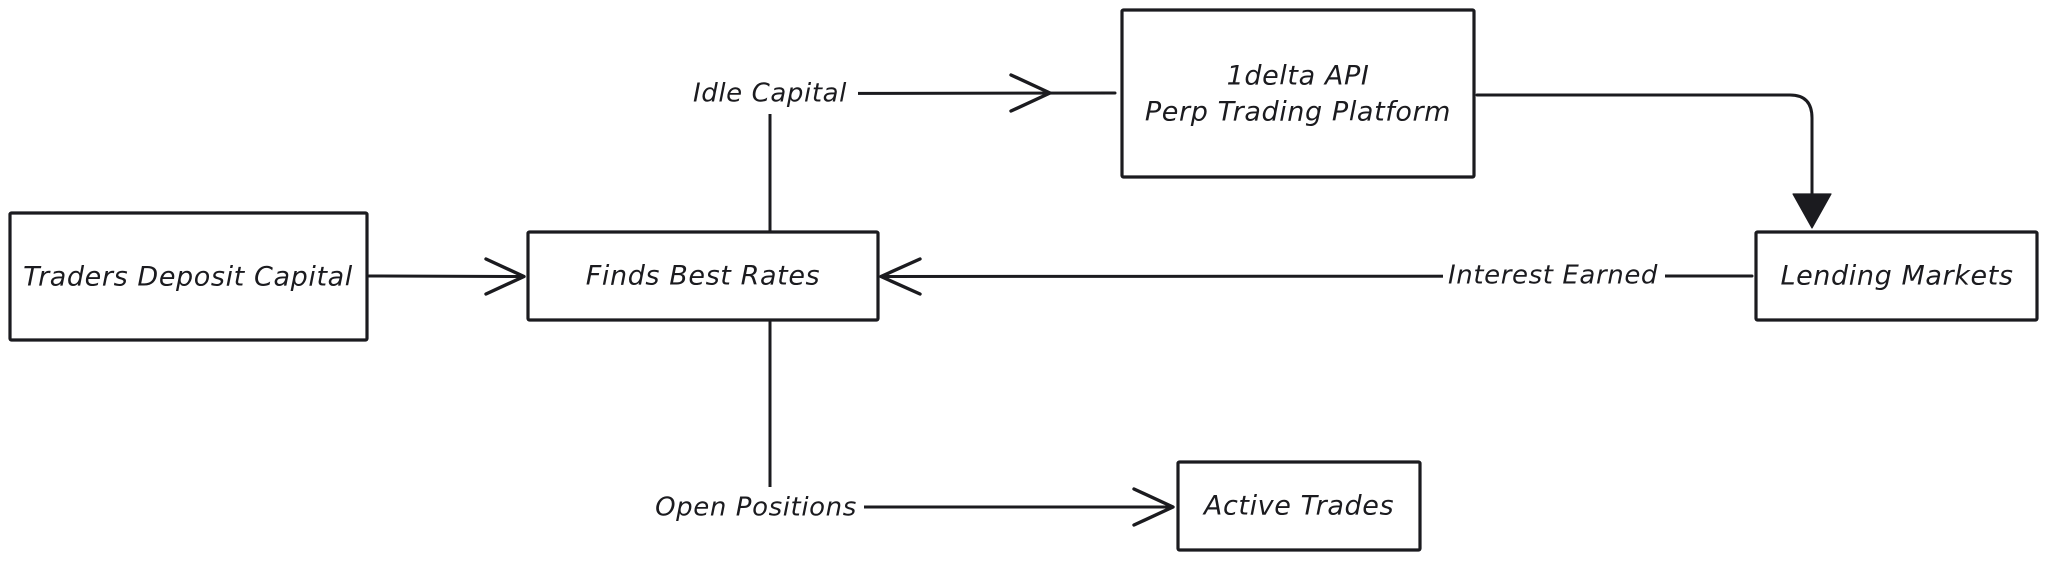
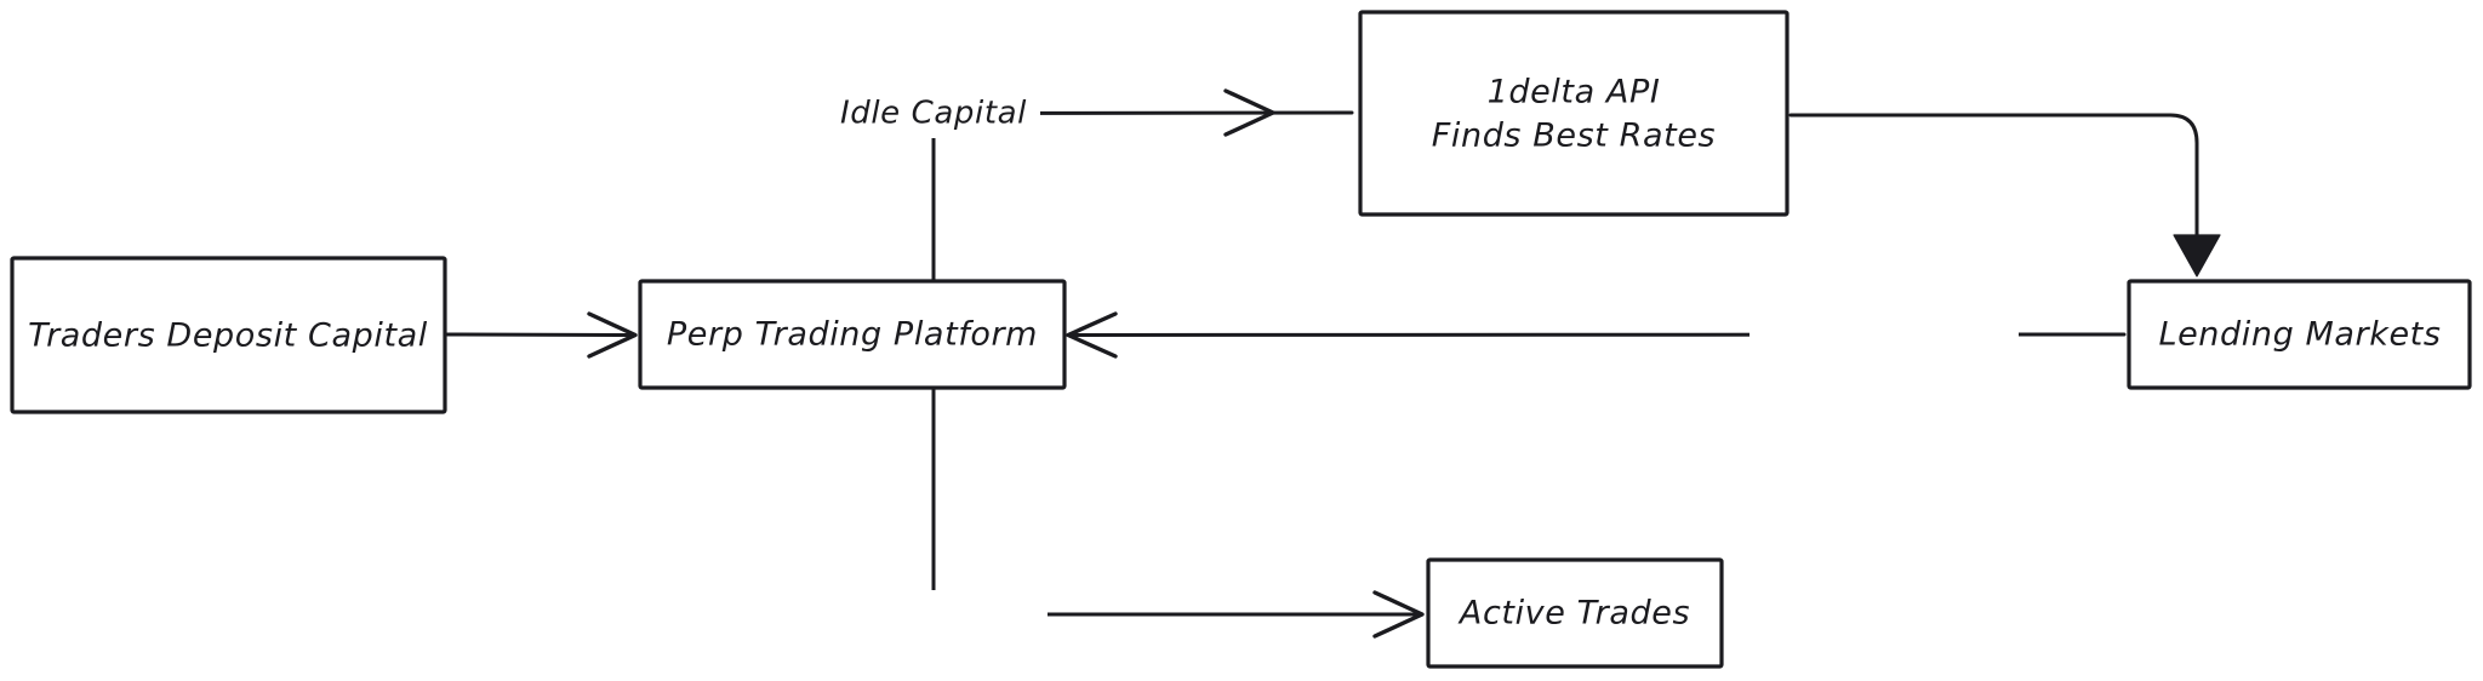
  Idle Capital
- Interest Earned
- Open Positions
  Traders Deposit Capital
- Finds Best Rates
+ Perp Trading Platform
  1delta API
- Perp Trading Platform
+ Finds Best Rates
  Lending Markets
  Active Trades
